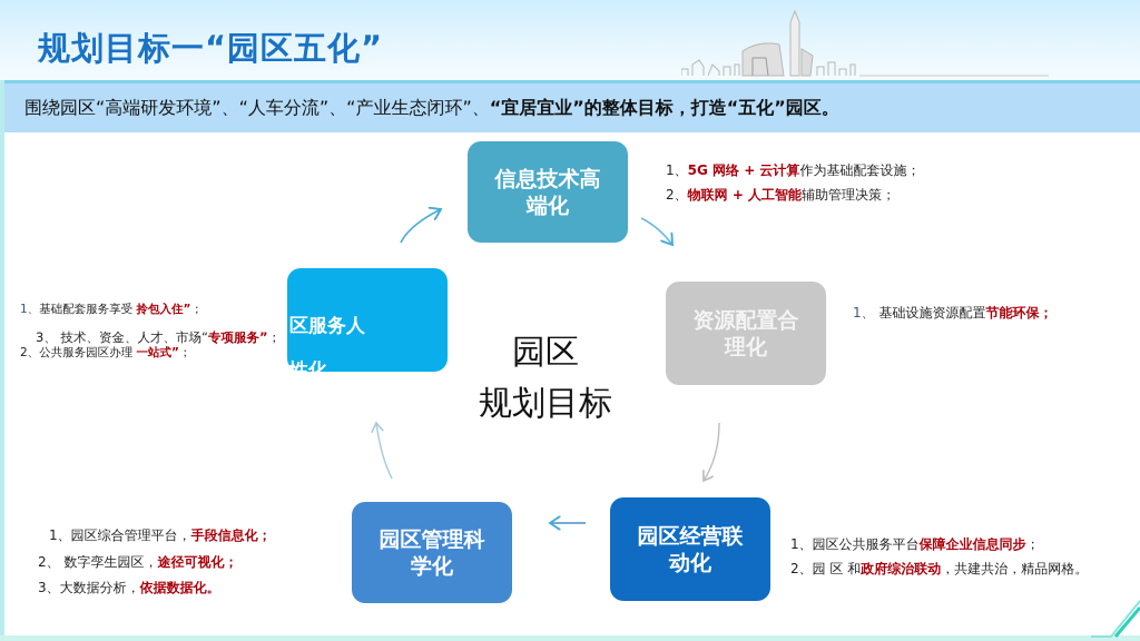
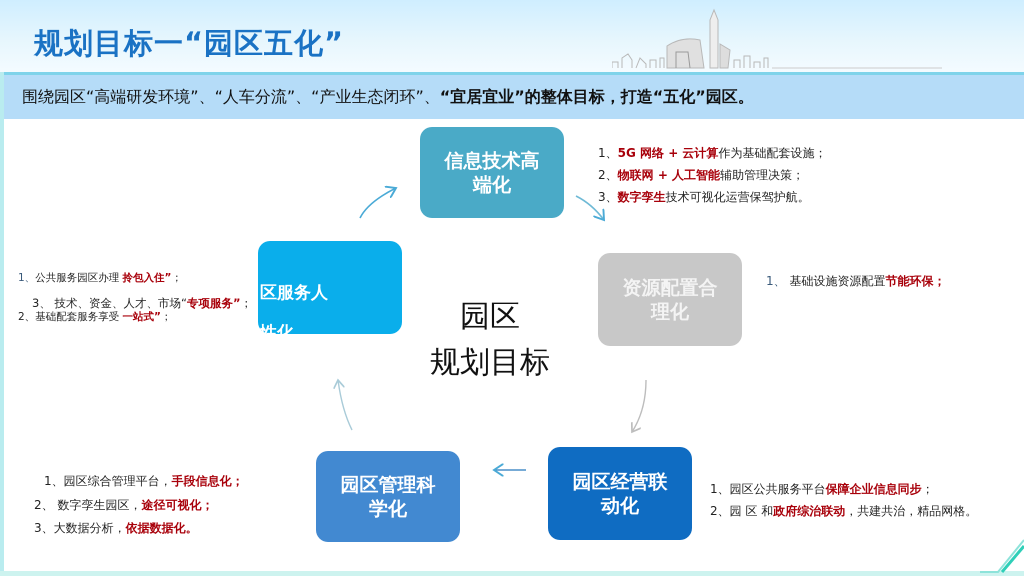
  规划目标一“园区五化”
  围绕园区“高端研发环境”、“人车分流”、“产业生态闭环”、“宜居宜业”的整体目标，打造“五化”园区。
  信息技术高
  端化
  资源配置合
  理化
  园区经营联
  动化
  园区管理科
  学化
  区服务人
  性化
  园区
  规划目标
  1、5G 网络 + 云计算作为基础配套设施；
  2、物联网 + 人工智能辅助管理决策；
+ 3、数字孪生技术可视化运营保驾护航。
  1、 基础设施资源配置节能环保；
  1、园区公共服务平台保障企业信息同步；
  2、园 区 和政府综治联动，共建共治，精品网格。
  1、园区综合管理平台，手段信息化；
  2、 数字孪生园区，途径可视化；
  3、大数据分析，依据数据化。
- 1、基础配套服务享受 拎包入住”；
+ 1、公共服务园区办理 拎包入住”；
  3、 技术、资金、人才、市场“专项服务”；
- 2、公共服务园区办理 一站式”；
+ 2、基础配套服务享受 一站式”；
